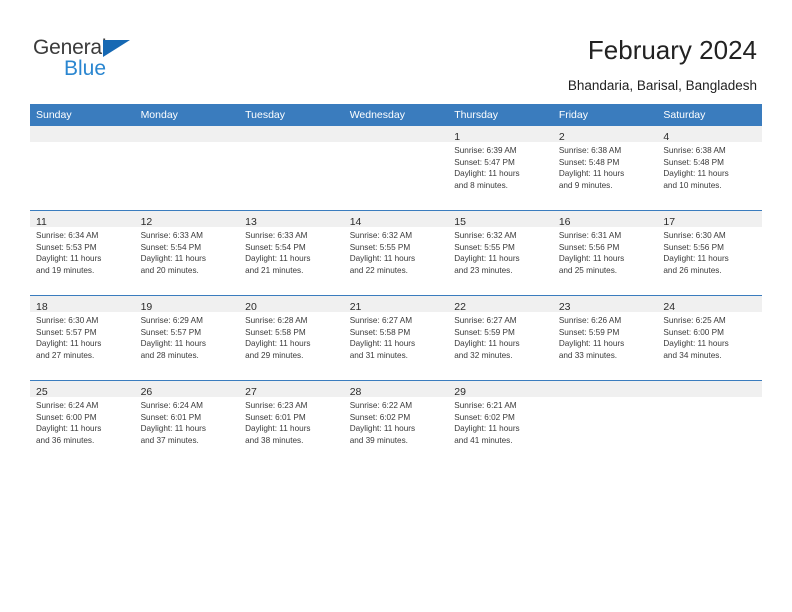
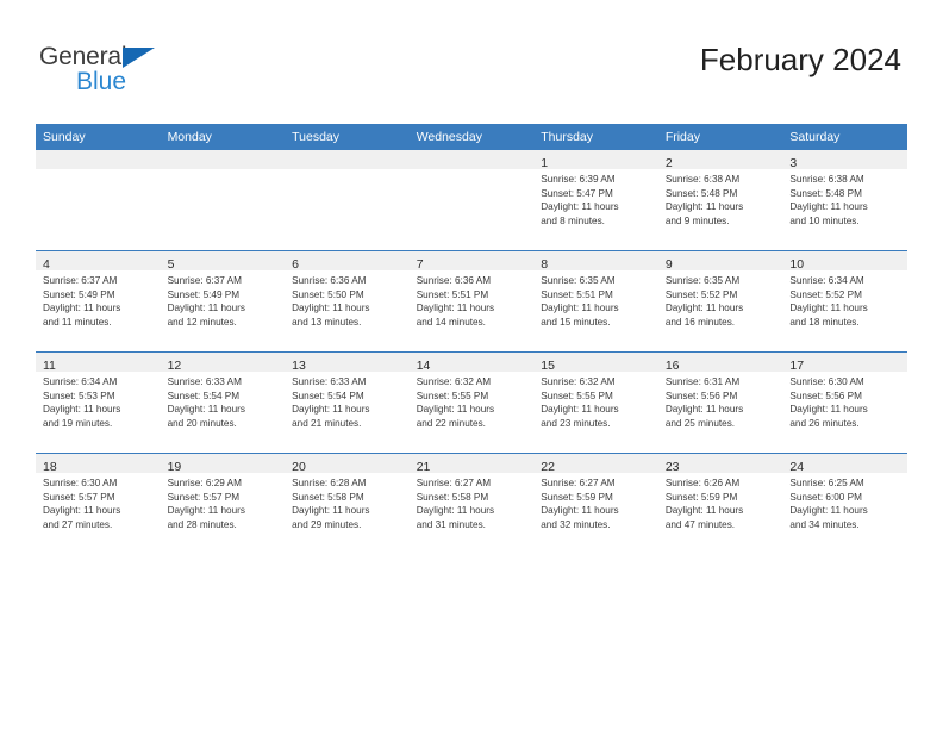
  General
  Blue
  February 2024
- Bhandaria, Barisal, Bangladesh
  Sunday	Monday	Tuesday	Wednesday	Thursday	Friday	Saturday
- 				1Sunrise: 6:39 AMSunset: 5:47 PMDaylight: 11 hoursand 8 minutes.	2Sunrise: 6:38 AMSunset: 5:48 PMDaylight: 11 hoursand 9 minutes.	4Sunrise: 6:38 AMSunset: 5:48 PMDaylight: 11 hoursand 10 minutes.
+ 				1Sunrise: 6:39 AMSunset: 5:47 PMDaylight: 11 hoursand 8 minutes.	2Sunrise: 6:38 AMSunset: 5:48 PMDaylight: 11 hoursand 9 minutes.	3Sunrise: 6:38 AMSunset: 5:48 PMDaylight: 11 hoursand 10 minutes.
+ 4Sunrise: 6:37 AMSunset: 5:49 PMDaylight: 11 hoursand 11 minutes.	5Sunrise: 6:37 AMSunset: 5:49 PMDaylight: 11 hoursand 12 minutes.	6Sunrise: 6:36 AMSunset: 5:50 PMDaylight: 11 hoursand 13 minutes.	7Sunrise: 6:36 AMSunset: 5:51 PMDaylight: 11 hoursand 14 minutes.	8Sunrise: 6:35 AMSunset: 5:51 PMDaylight: 11 hoursand 15 minutes.	9Sunrise: 6:35 AMSunset: 5:52 PMDaylight: 11 hoursand 16 minutes.	10Sunrise: 6:34 AMSunset: 5:52 PMDaylight: 11 hoursand 18 minutes.
  11Sunrise: 6:34 AMSunset: 5:53 PMDaylight: 11 hoursand 19 minutes.	12Sunrise: 6:33 AMSunset: 5:54 PMDaylight: 11 hoursand 20 minutes.	13Sunrise: 6:33 AMSunset: 5:54 PMDaylight: 11 hoursand 21 minutes.	14Sunrise: 6:32 AMSunset: 5:55 PMDaylight: 11 hoursand 22 minutes.	15Sunrise: 6:32 AMSunset: 5:55 PMDaylight: 11 hoursand 23 minutes.	16Sunrise: 6:31 AMSunset: 5:56 PMDaylight: 11 hoursand 25 minutes.	17Sunrise: 6:30 AMSunset: 5:56 PMDaylight: 11 hoursand 26 minutes.
- 18Sunrise: 6:30 AMSunset: 5:57 PMDaylight: 11 hoursand 27 minutes.	19Sunrise: 6:29 AMSunset: 5:57 PMDaylight: 11 hoursand 28 minutes.	20Sunrise: 6:28 AMSunset: 5:58 PMDaylight: 11 hoursand 29 minutes.	21Sunrise: 6:27 AMSunset: 5:58 PMDaylight: 11 hoursand 31 minutes.	22Sunrise: 6:27 AMSunset: 5:59 PMDaylight: 11 hoursand 32 minutes.	23Sunrise: 6:26 AMSunset: 5:59 PMDaylight: 11 hoursand 33 minutes.	24Sunrise: 6:25 AMSunset: 6:00 PMDaylight: 11 hoursand 34 minutes.
+ 18Sunrise: 6:30 AMSunset: 5:57 PMDaylight: 11 hoursand 27 minutes.	19Sunrise: 6:29 AMSunset: 5:57 PMDaylight: 11 hoursand 28 minutes.	20Sunrise: 6:28 AMSunset: 5:58 PMDaylight: 11 hoursand 29 minutes.	21Sunrise: 6:27 AMSunset: 5:58 PMDaylight: 11 hoursand 31 minutes.	22Sunrise: 6:27 AMSunset: 5:59 PMDaylight: 11 hoursand 32 minutes.	23Sunrise: 6:26 AMSunset: 5:59 PMDaylight: 11 hoursand 47 minutes.	24Sunrise: 6:25 AMSunset: 6:00 PMDaylight: 11 hoursand 34 minutes.
- 25Sunrise: 6:24 AMSunset: 6:00 PMDaylight: 11 hoursand 36 minutes.	26Sunrise: 6:24 AMSunset: 6:01 PMDaylight: 11 hoursand 37 minutes.	27Sunrise: 6:23 AMSunset: 6:01 PMDaylight: 11 hoursand 38 minutes.	28Sunrise: 6:22 AMSunset: 6:02 PMDaylight: 11 hoursand 39 minutes.	29Sunrise: 6:21 AMSunset: 6:02 PMDaylight: 11 hoursand 41 minutes.
